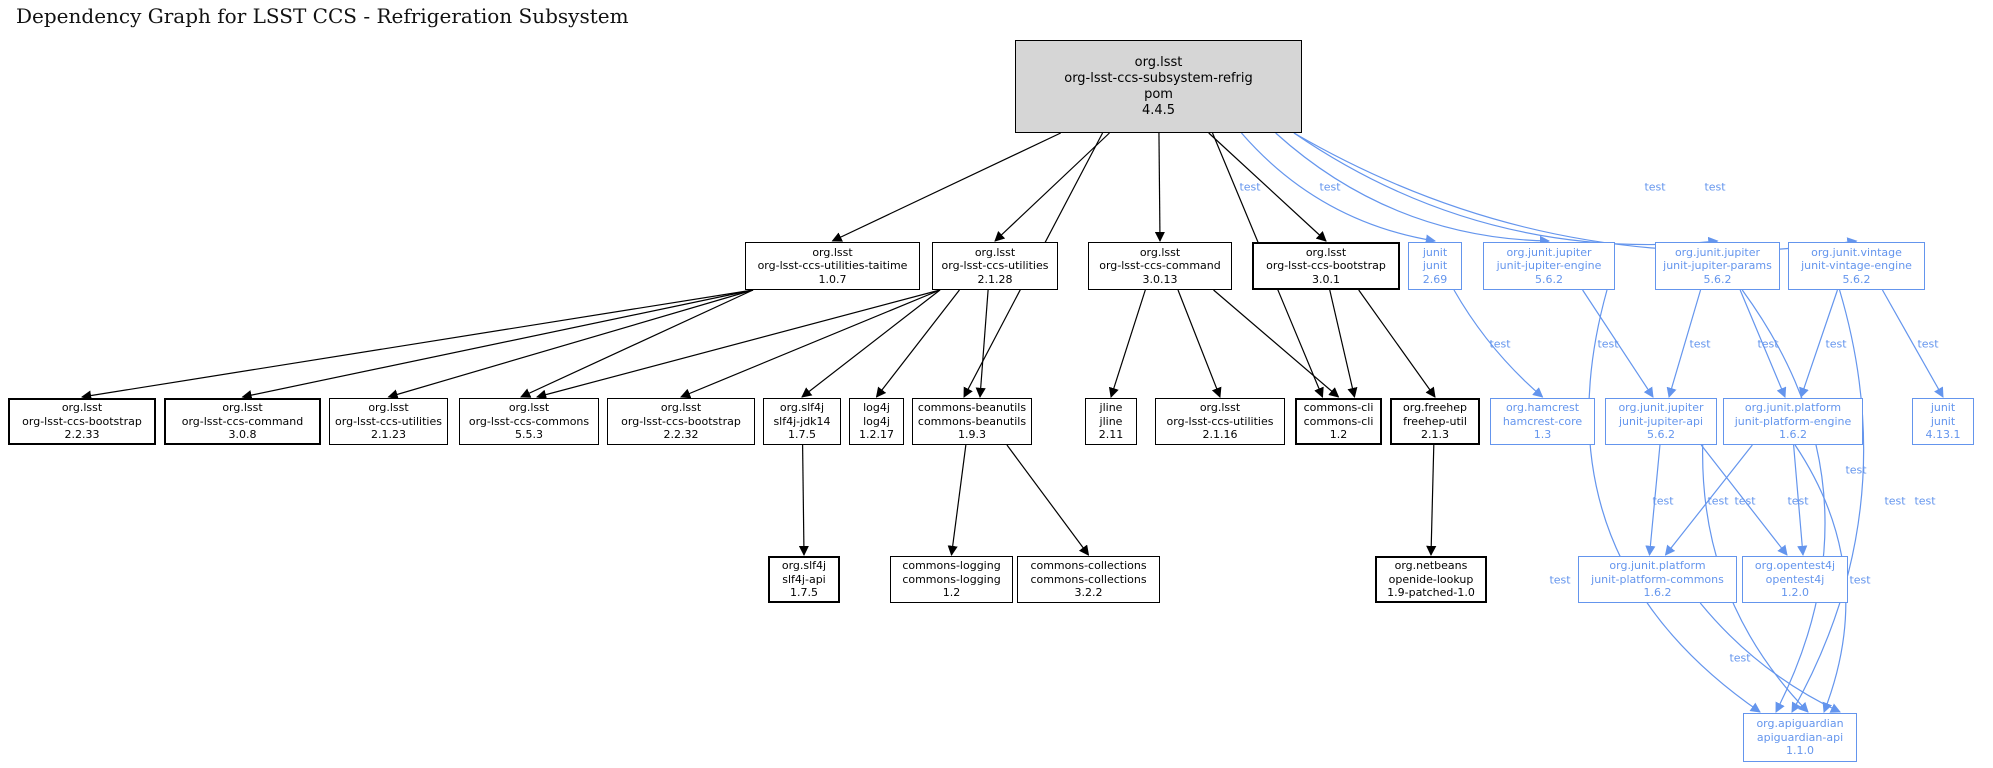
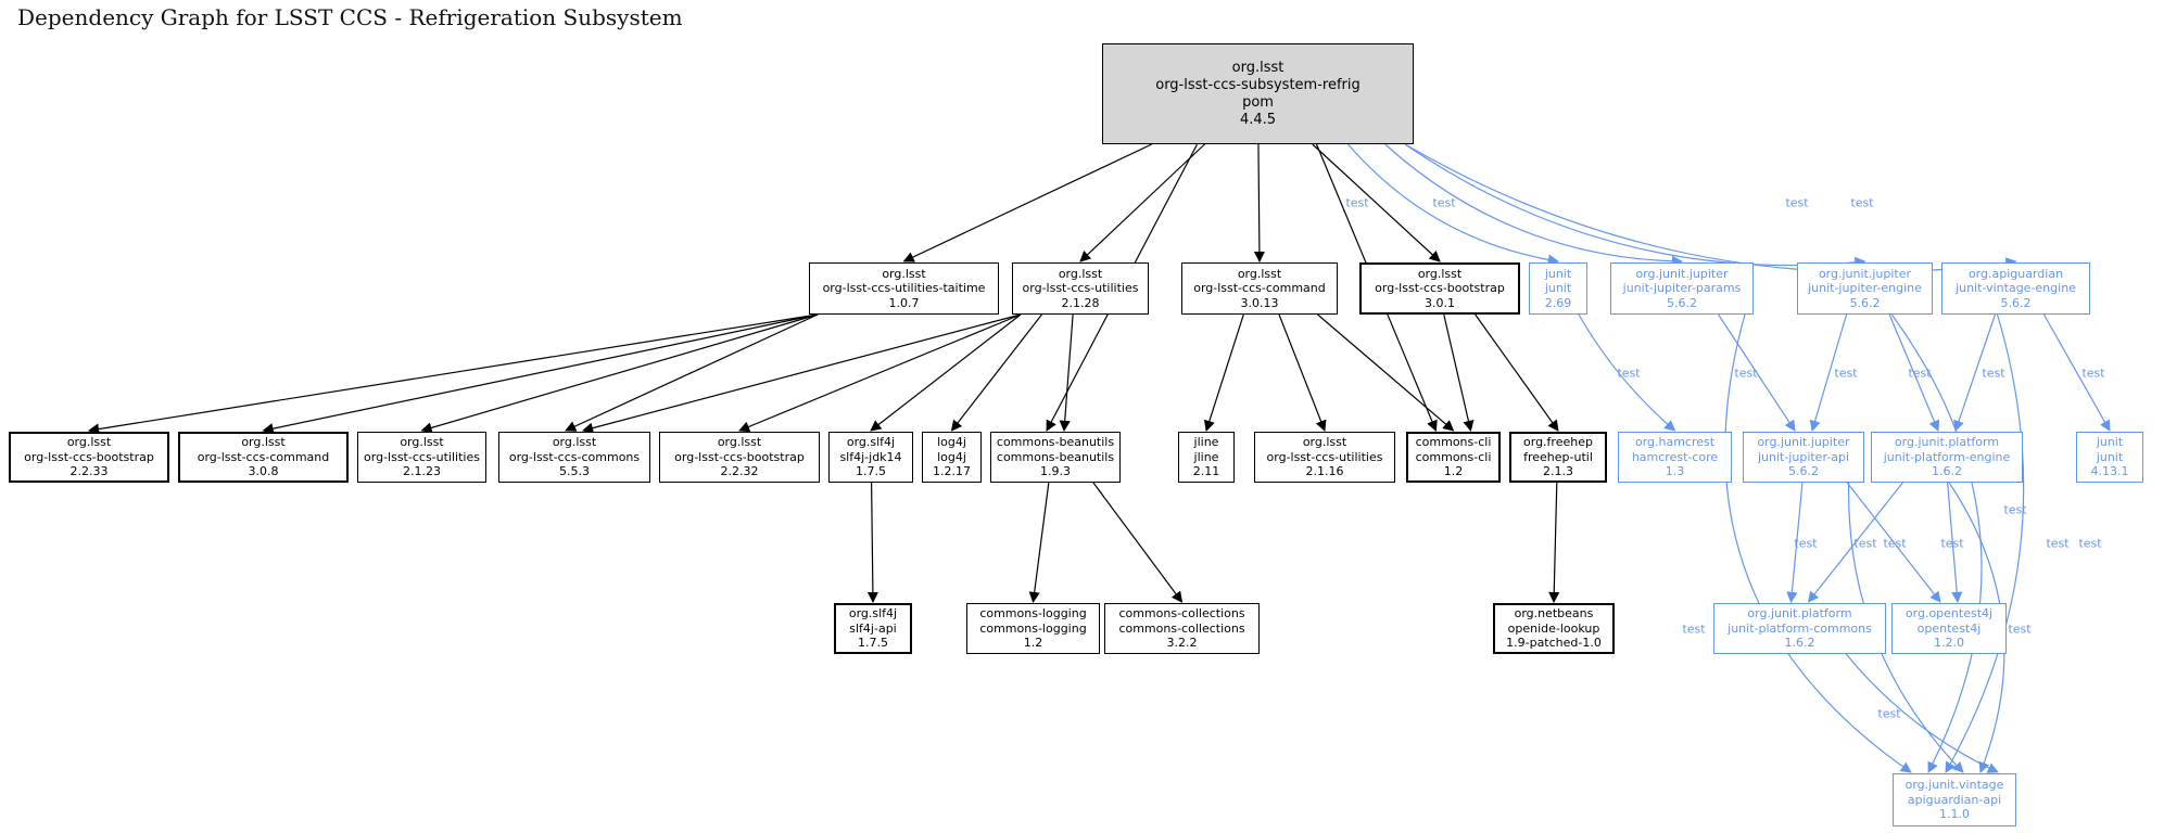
  Dependency Graph for LSST CCS - Refrigeration Subsystem
  org.lsst
  org-lsst-ccs-subsystem-refrig
  pom
  4.4.5
  org.lsst
  org-lsst-ccs-utilities-taitime
  1.0.7
  org.lsst
  org-lsst-ccs-utilities
  2.1.28
  org.lsst
  org-lsst-ccs-command
  3.0.13
  org.lsst
  org-lsst-ccs-bootstrap
  3.0.1
  junit
  junit
  2.69
  org.junit.jupiter
- junit-jupiter-engine
+ junit-jupiter-params
  5.6.2
  org.junit.jupiter
- junit-jupiter-params
+ junit-jupiter-engine
  5.6.2
- org.junit.vintage
+ org.apiguardian
  junit-vintage-engine
  5.6.2
  org.lsst
  org-lsst-ccs-bootstrap
  2.2.33
  org.lsst
  org-lsst-ccs-command
  3.0.8
  org.lsst
  org-lsst-ccs-utilities
  2.1.23
  org.lsst
  org-lsst-ccs-commons
  5.5.3
  org.lsst
  org-lsst-ccs-bootstrap
  2.2.32
  org.slf4j
  slf4j-jdk14
  1.7.5
  log4j
  log4j
  1.2.17
  commons-beanutils
  commons-beanutils
  1.9.3
  jline
  jline
  2.11
  org.lsst
  org-lsst-ccs-utilities
  2.1.16
  commons-cli
  commons-cli
  1.2
  org.freehep
  freehep-util
  2.1.3
  org.hamcrest
  hamcrest-core
  1.3
  org.junit.jupiter
  junit-jupiter-api
  5.6.2
  org.junit.platform
  junit-platform-engine
  1.6.2
  junit
  junit
  4.13.1
  org.slf4j
  slf4j-api
  1.7.5
  commons-logging
  commons-logging
  1.2
  commons-collections
  commons-collections
  3.2.2
  org.netbeans
  openide-lookup
  1.9-patched-1.0
  org.junit.platform
  junit-platform-commons
  1.6.2
  org.opentest4j
  opentest4j
  1.2.0
- org.apiguardian
+ org.junit.vintage
  apiguardian-api
  1.1.0
  test
  test
  test
  test
  test
  test
  test
  test
  test
  test
  test
  test
  test
  test
  test
  test
  test
  test
  test
  test
